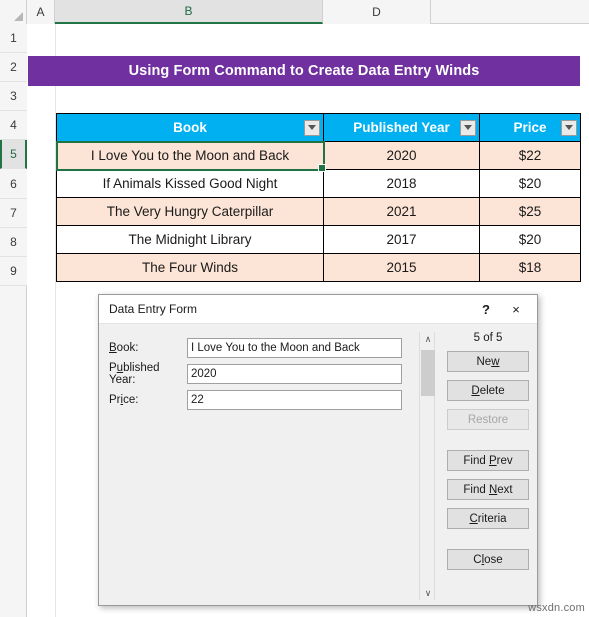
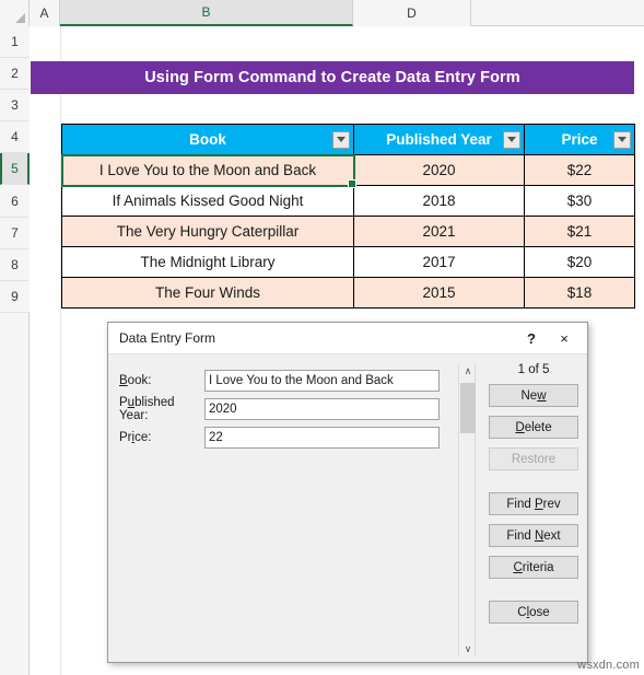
  A
  B
  D
  1
  2
  3
  4
  5
  6
  7
  8
  9
- Using Form Command to Create Data Entry Winds
+ Using Form Command to Create Data Entry Form
  Book	Published Year	Price
  I Love You to the Moon and Back	2020	$22
- If Animals Kissed Good Night	2018	$20
+ If Animals Kissed Good Night	2018	$30
- The Very Hungry Caterpillar	2021	$25
+ The Very Hungry Caterpillar	2021	$21
  The Midnight Library	2017	$20
  The Four Winds	2015	$18
  Data Entry Form
  ?
  ×
  Book:
  I Love You to the Moon and Back
  Published Year:
  2020
  Price:
  22
  ∧
  ∨
- 5 of 5
+ 1 of 5
  New
  Delete
  Restore
  Find Prev
  Find Next
  Criteria
  Close
  wsxdn.com
